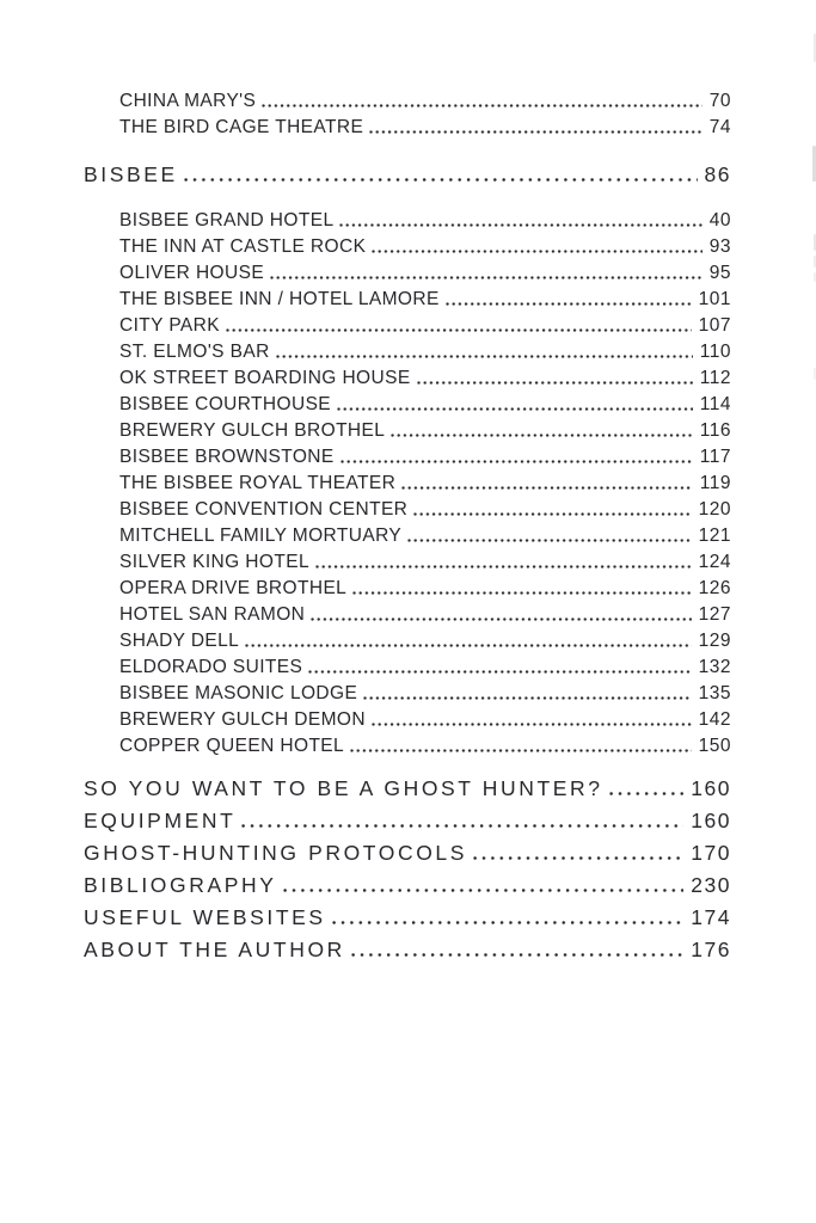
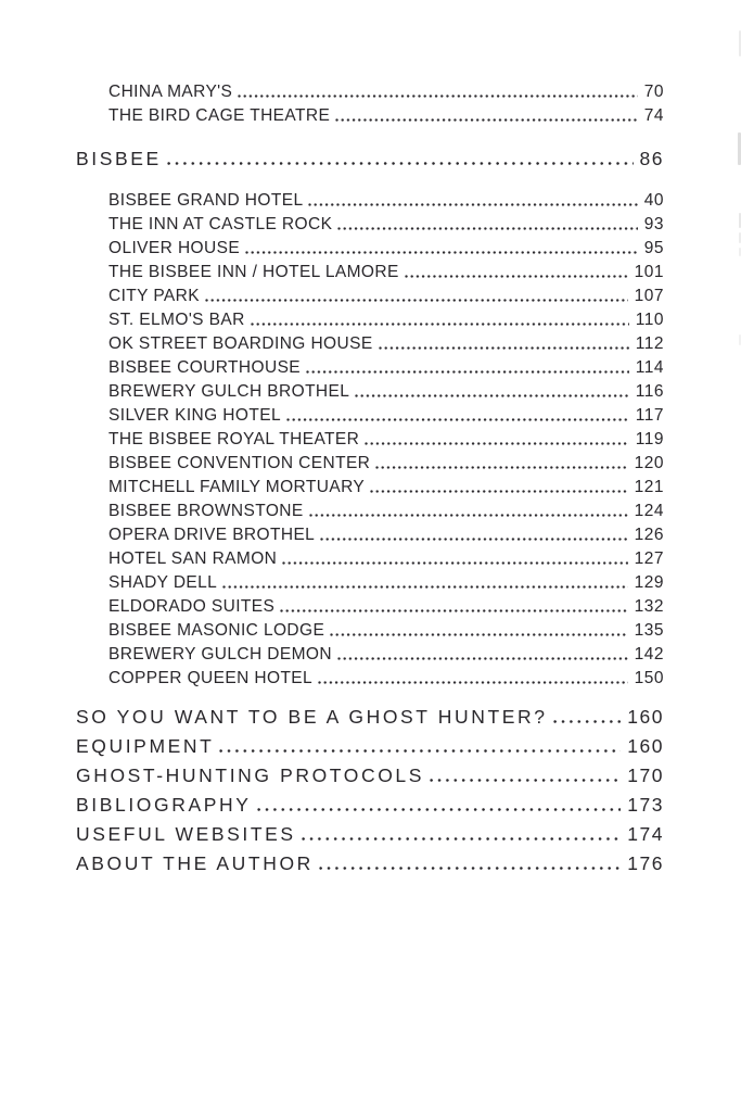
  CHINA MARY'S
  70
  THE BIRD CAGE THEATRE
  74
  BISBEE
  86
  BISBEE GRAND HOTEL
  40
  THE INN AT CASTLE ROCK
  93
  OLIVER HOUSE
  95
  THE BISBEE INN / HOTEL LAMORE
  101
  CITY PARK
  107
  ST. ELMO'S BAR
  110
  OK STREET BOARDING HOUSE
  112
  BISBEE COURTHOUSE
  114
  BREWERY GULCH BROTHEL
  116
- BISBEE BROWNSTONE
+ SILVER KING HOTEL
  117
  THE BISBEE ROYAL THEATER
  119
  BISBEE CONVENTION CENTER
  120
  MITCHELL FAMILY MORTUARY
  121
- SILVER KING HOTEL
+ BISBEE BROWNSTONE
  124
  OPERA DRIVE BROTHEL
  126
  HOTEL SAN RAMON
  127
  SHADY DELL
  129
  ELDORADO SUITES
  132
  BISBEE MASONIC LODGE
  135
  BREWERY GULCH DEMON
  142
  COPPER QUEEN HOTEL
  150
  SO YOU WANT TO BE A GHOST HUNTER?
  160
  EQUIPMENT
  160
  GHOST-HUNTING PROTOCOLS
  170
  BIBLIOGRAPHY
- 230
+ 173
  USEFUL WEBSITES
  174
  ABOUT THE AUTHOR
  176
